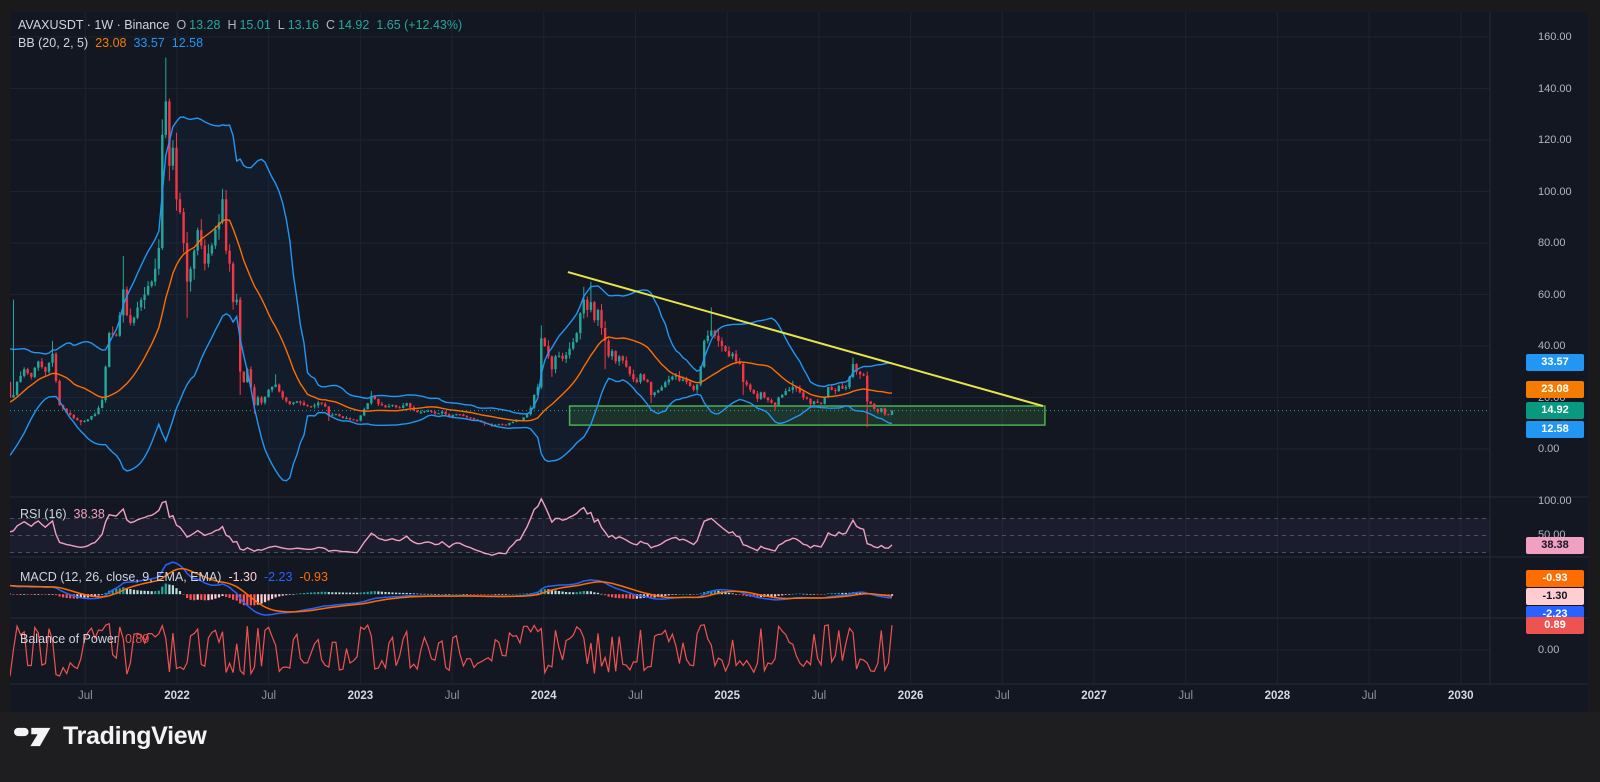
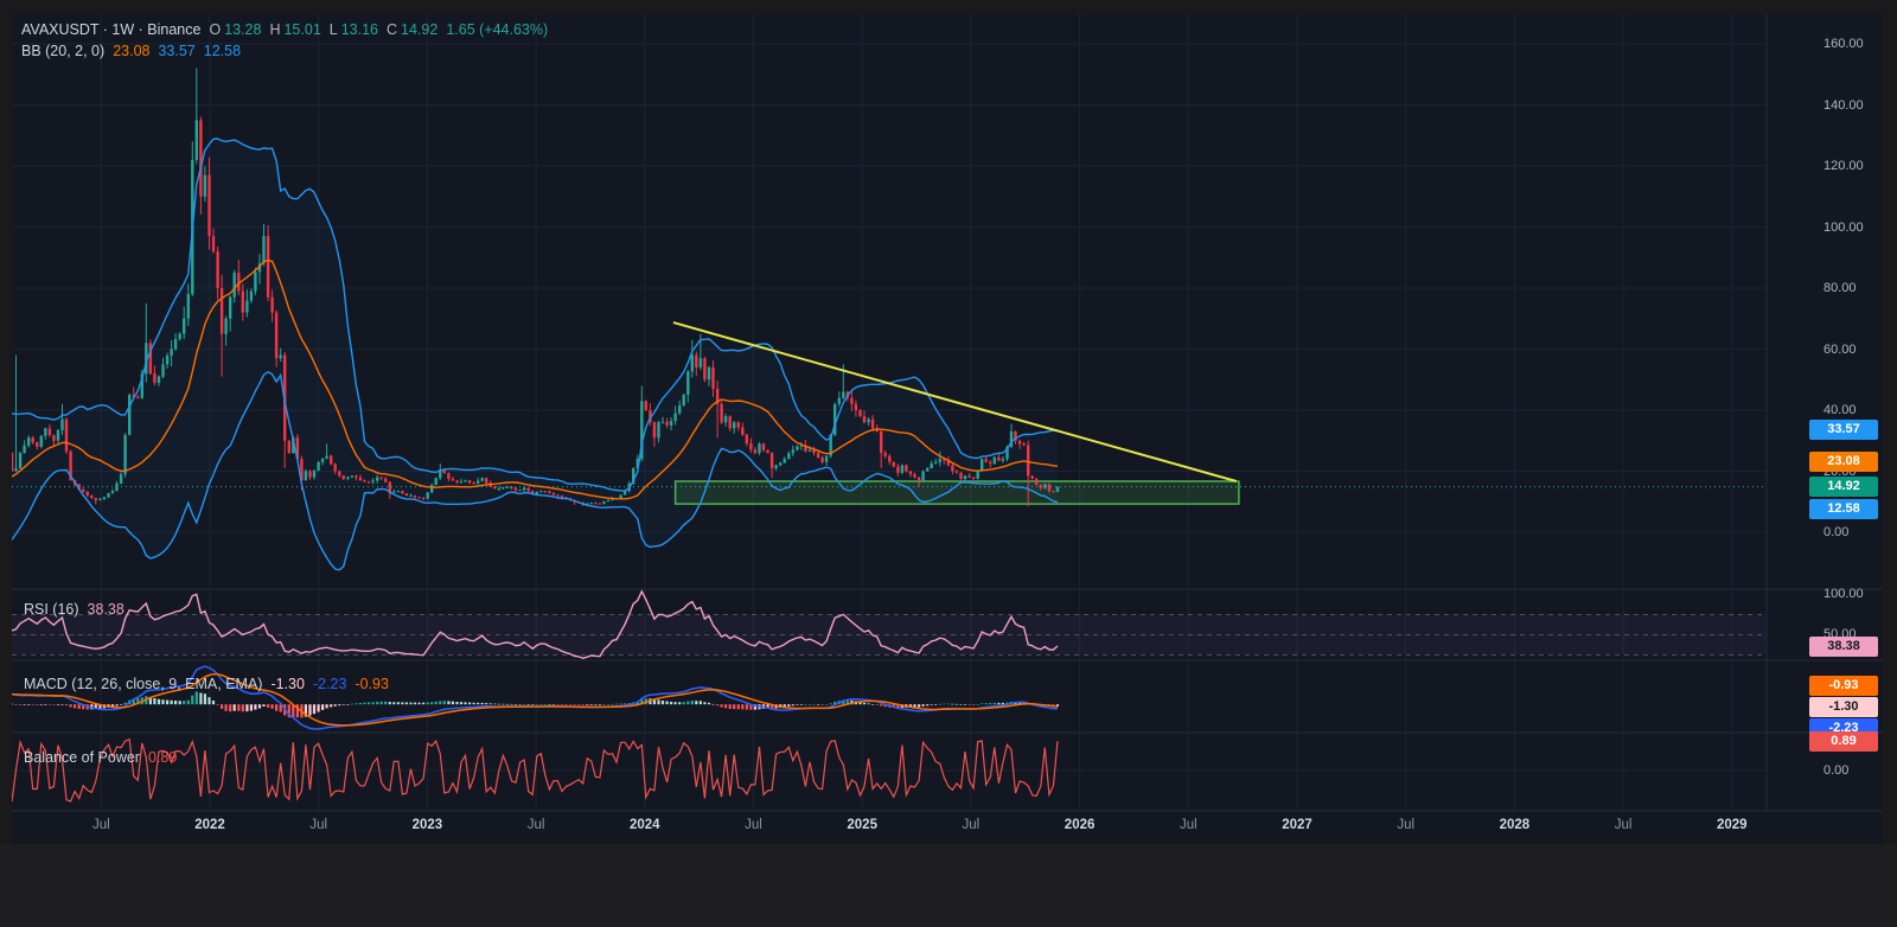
  AVAXUSDT · 1W · Binance
  O
  13.28
  H
  15.01
  L
  13.16
  C
  14.92
- 1.65 (+12.43%)
+ 1.65 (+44.63%)
- BB (20, 2, 5)
+ BB (20, 2, 0)
  23.08
  33.57
  12.58
  RSI (16)
  38.38
  MACD (12, 26, close, 9, EMA, EMA)
  -1.30
  -2.23
  -0.93
  Balance of Power
  0.89
  160.00
  140.00
  120.00
  100.00
  80.00
  60.00
  40.00
  0.00
  100.00
  50.00
  0.00
  Jul
  2022
  Jul
  2023
  Jul
  2024
  Jul
  2025
  Jul
  2026
  Jul
  2027
  Jul
  2028
  Jul
- 2030
+ 2029
  33.57
  23.08
  14.92
  12.58
  38.38
  -0.93
  -1.30
  -2.23
  0.89
- TradingView
